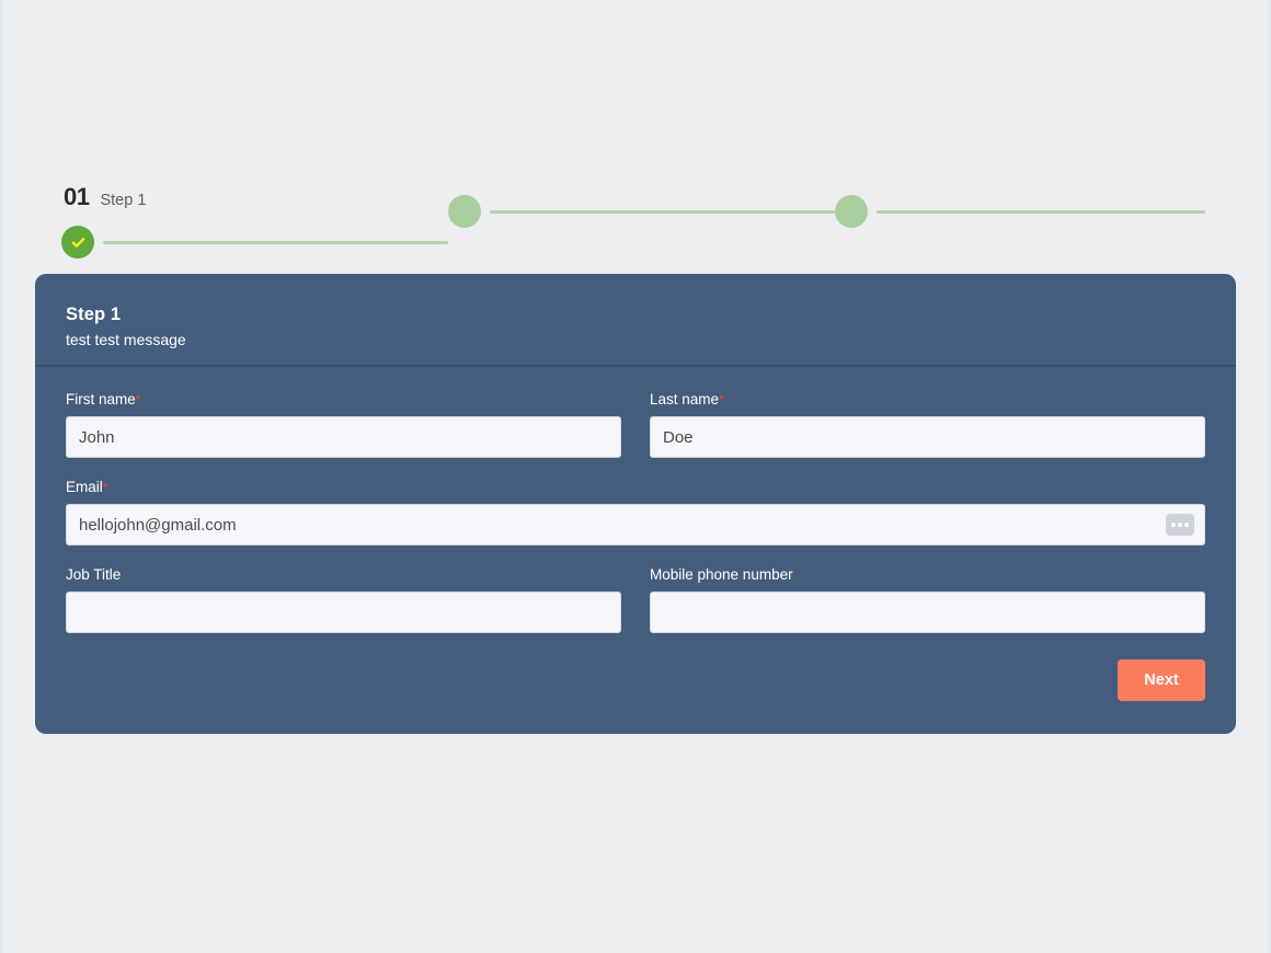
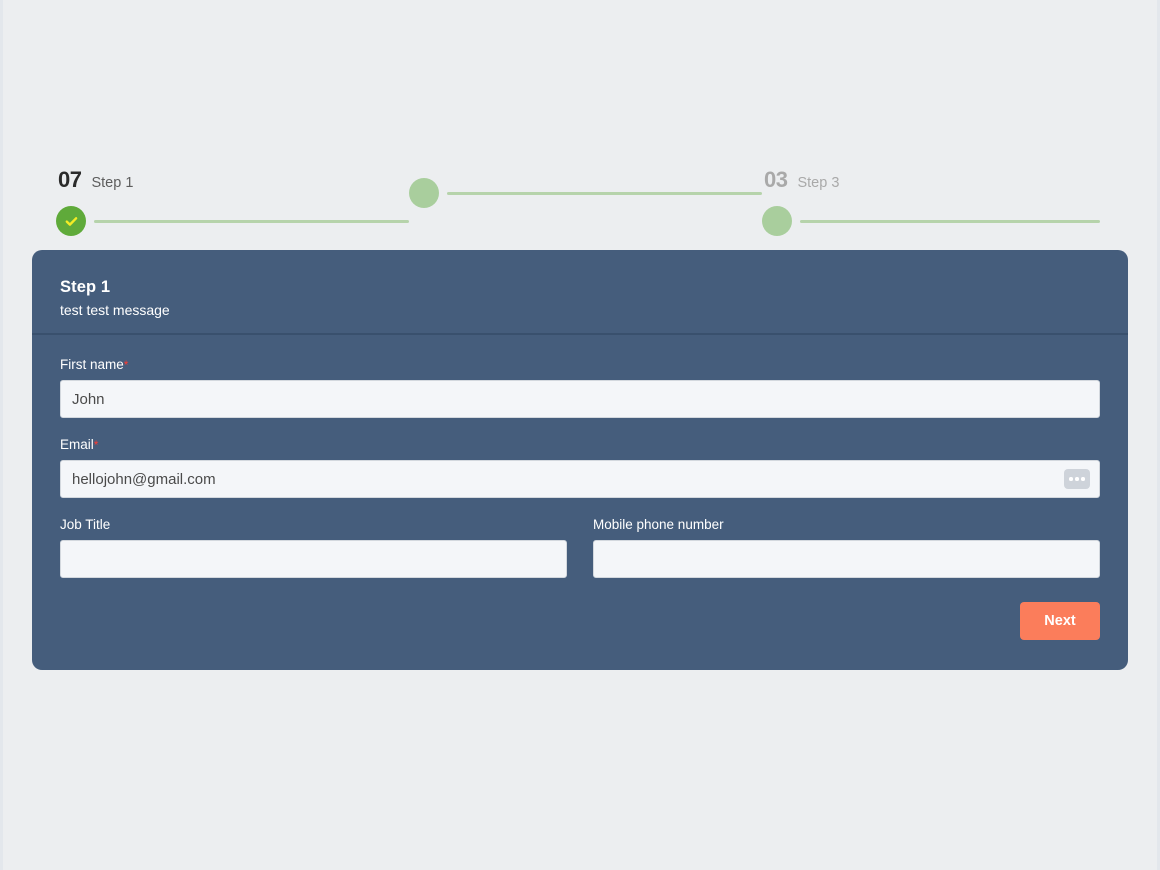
- 01
+ 07
  Step 1
+ 03
+ Step 3
  Step 1
  test test message
  First name*
  John
- Last name*
- Doe
  Email*
  hellojohn@gmail.com
  Job Title
  Mobile phone number
  Next
